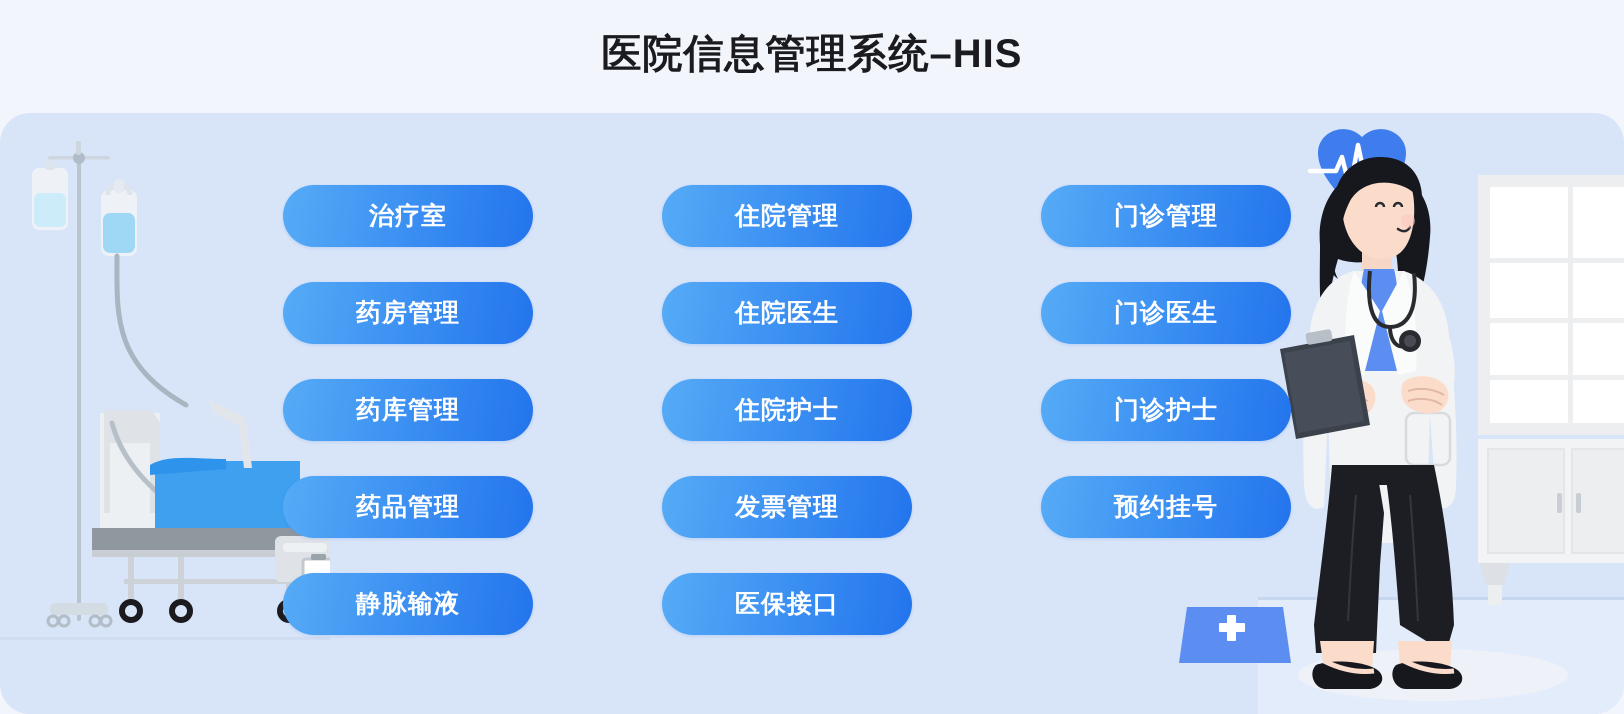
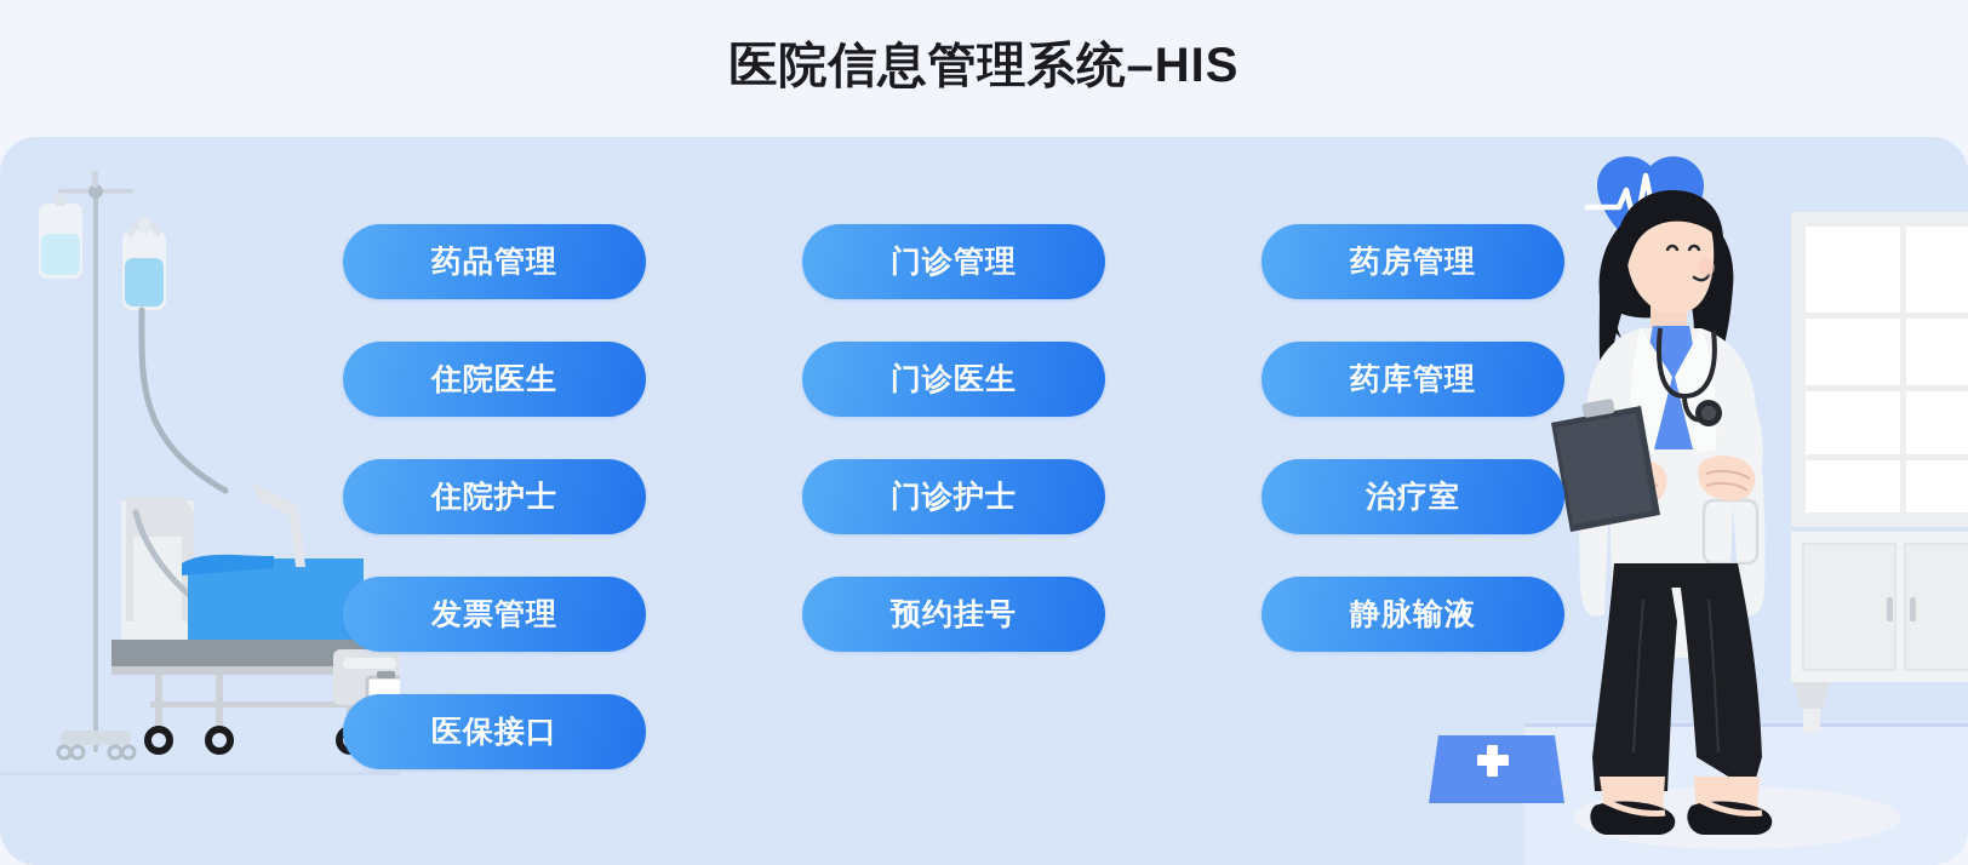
  医院信息管理系统–HIS
- 治疗室
+ 药品管理
- 住院管理
  门诊管理
  药房管理
  住院医生
  门诊医生
  药库管理
  住院护士
  门诊护士
- 药品管理
+ 治疗室
  发票管理
  预约挂号
  静脉输液
  医保接口
